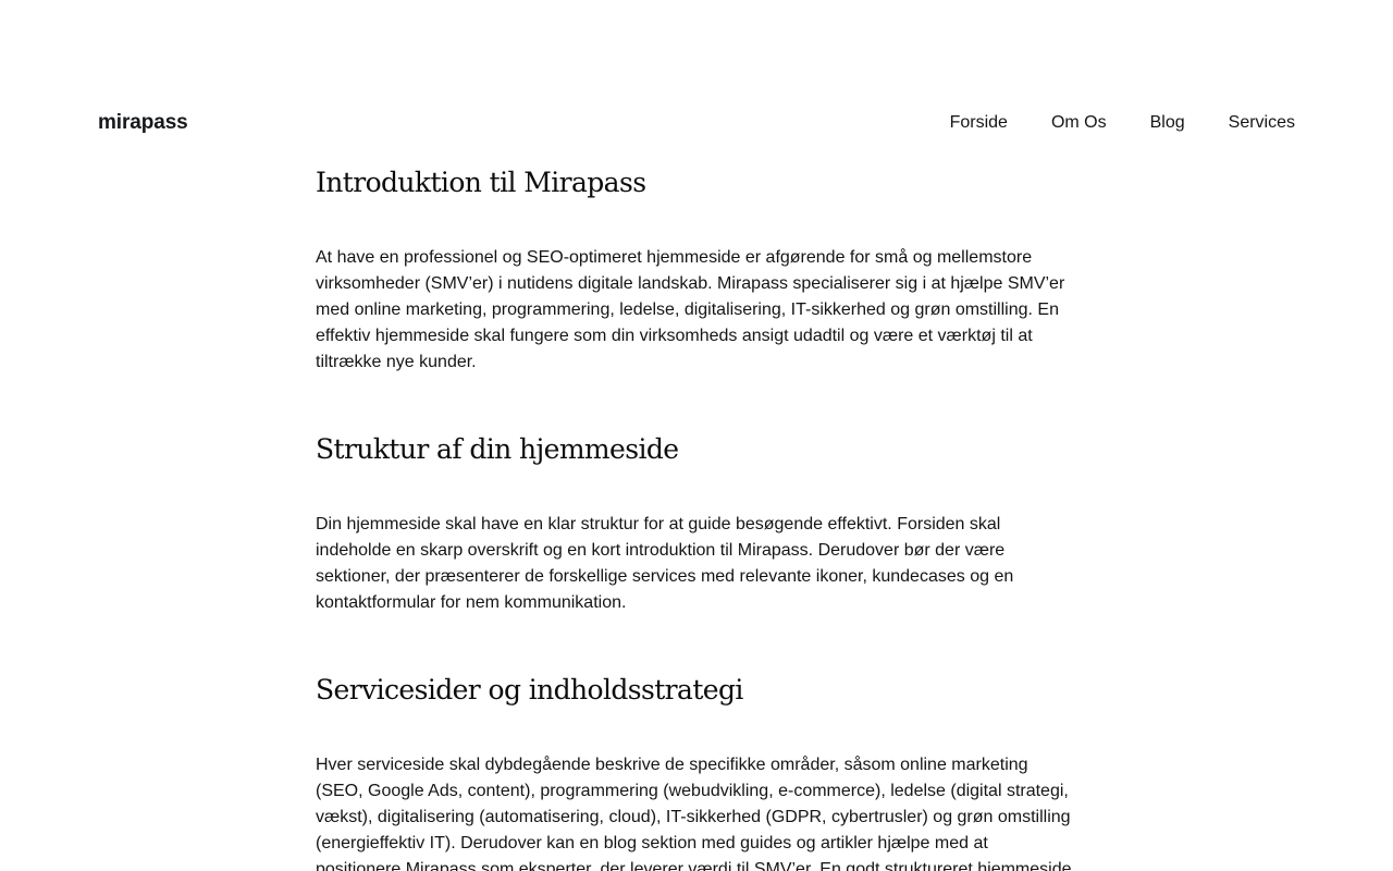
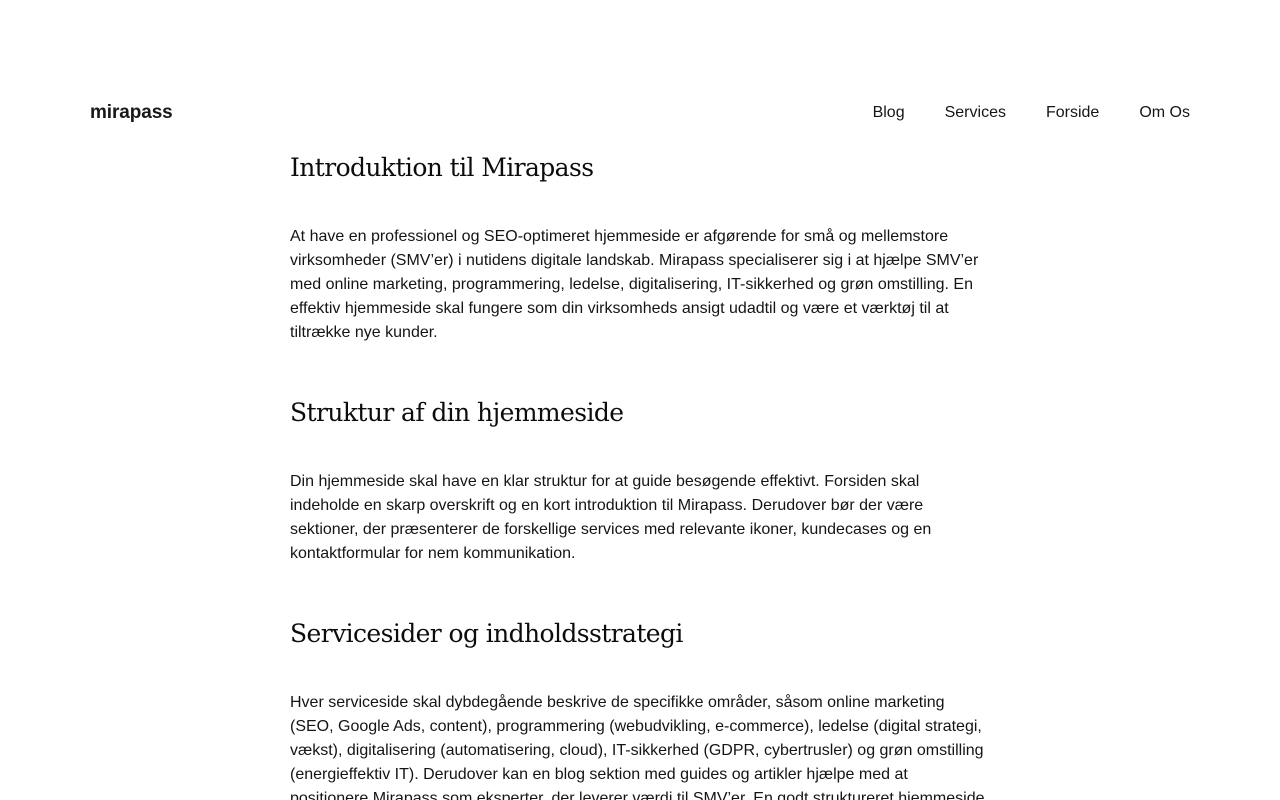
  mirapass
- Forside
+ Blog
- Om Os
+ Services
- Blog
+ Forside
- Services
+ Om Os
  Introduktion til Mirapass
  At have en professionel og SEO-optimeret hjemmeside er afgørende for små og mellemstore virksomheder (SMV’er) i nutidens digitale landskab. Mirapass specialiserer sig i at hjælpe SMV’er med online marketing, programmering, ledelse, digitalisering, IT-sikkerhed og grøn omstilling. En effektiv hjemmeside skal fungere som din virksomheds ansigt udadtil og være et værktøj til at tiltrække nye kunder.
  Struktur af din hjemmeside
  Din hjemmeside skal have en klar struktur for at guide besøgende effektivt. Forsiden skal indeholde en skarp overskrift og en kort introduktion til Mirapass. Derudover bør der være sektioner, der præsenterer de forskellige services med relevante ikoner, kundecases og en kontaktformular for nem kommunikation.
  Servicesider og indholdsstrategi
  Hver serviceside skal dybdegående beskrive de specifikke områder, såsom online marketing (SEO, Google Ads, content), programmering (webudvikling, e-commerce), ledelse (digital strategi, vækst), digitalisering (automatisering, cloud), IT-sikkerhed (GDPR, cybertrusler) og grøn omstilling (energieffektiv IT). Derudover kan en blog sektion med guides og artikler hjælpe med at positionere Mirapass som eksperter, der leverer værdi til SMV’er. En godt struktureret hjemmeside
